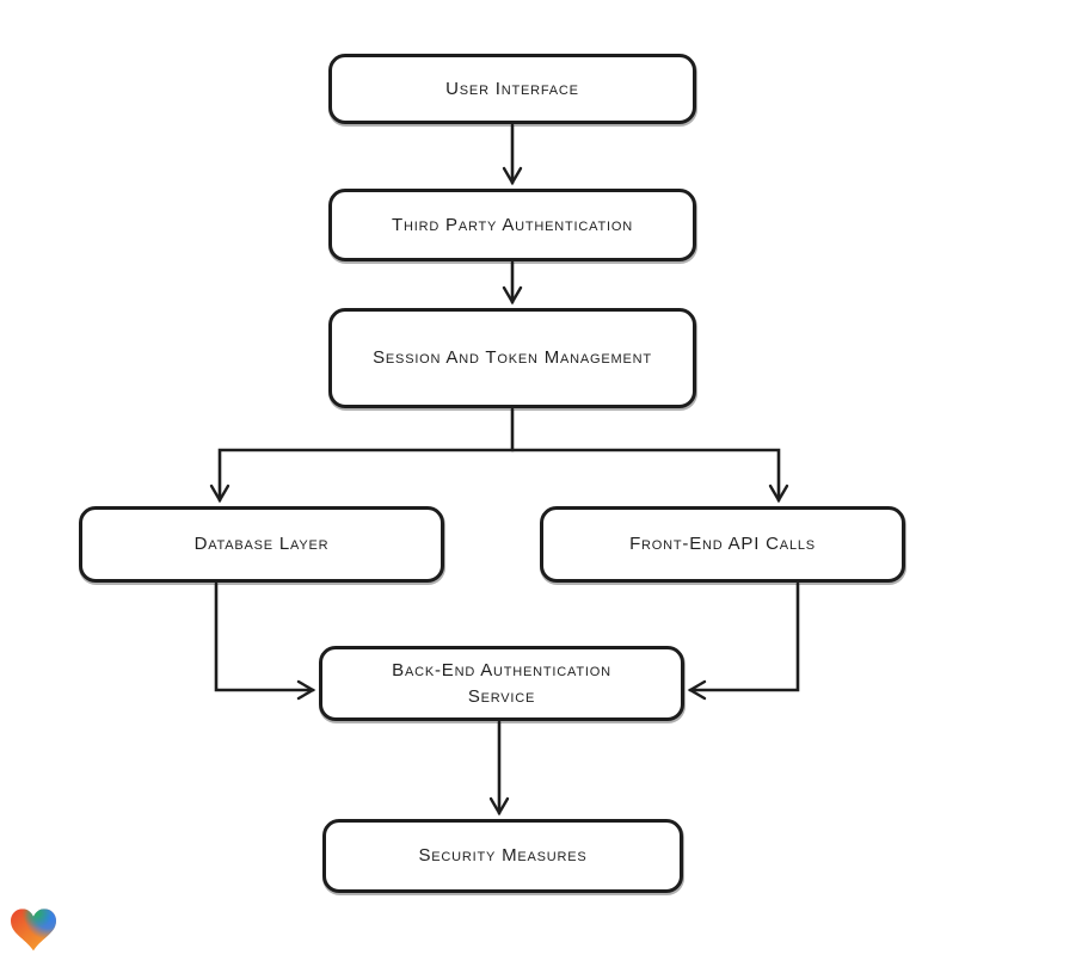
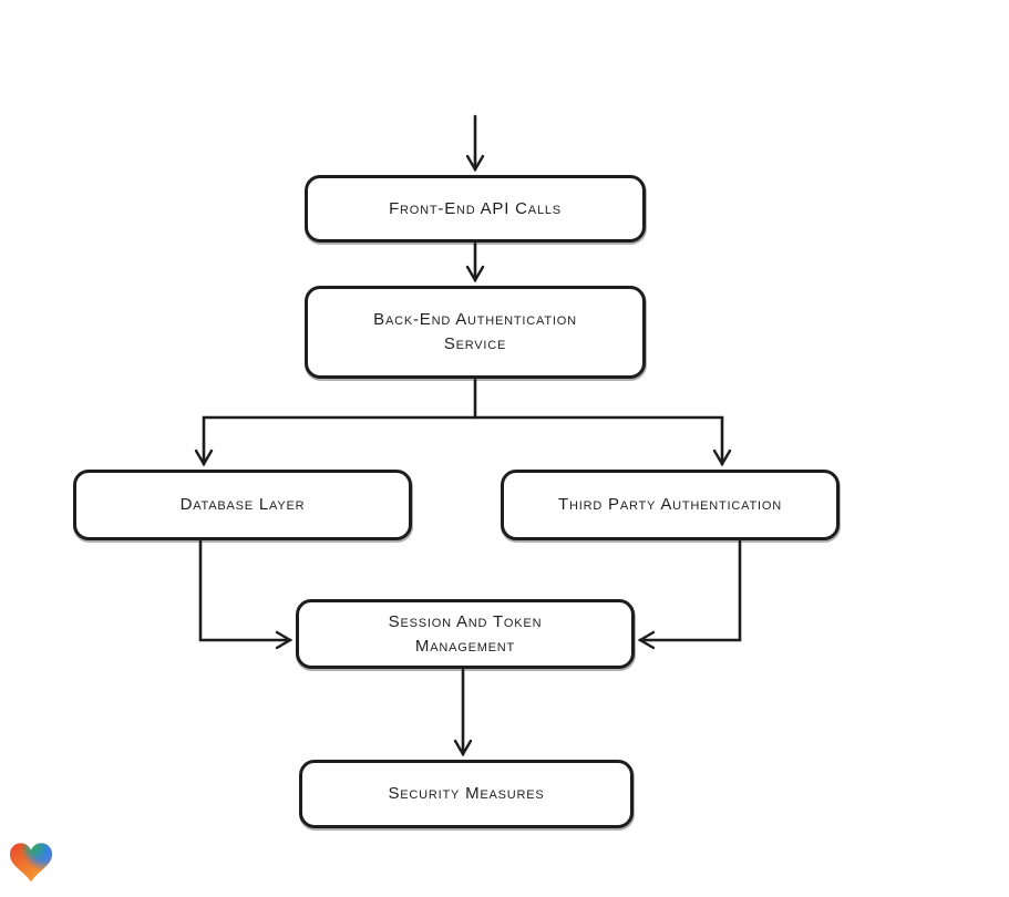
- User Interface
- Third Party Authentication
+ Front-End API Calls
- Session And Token Management
+ Back-End Authentication Service
  Database Layer
- Front-End API Calls
+ Third Party Authentication
- Back-End Authentication Service
+ Session And Token Management
  Security Measures
